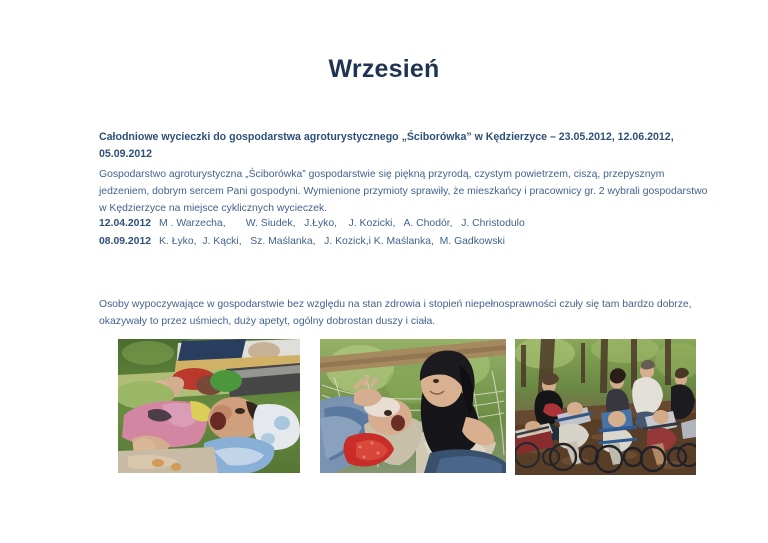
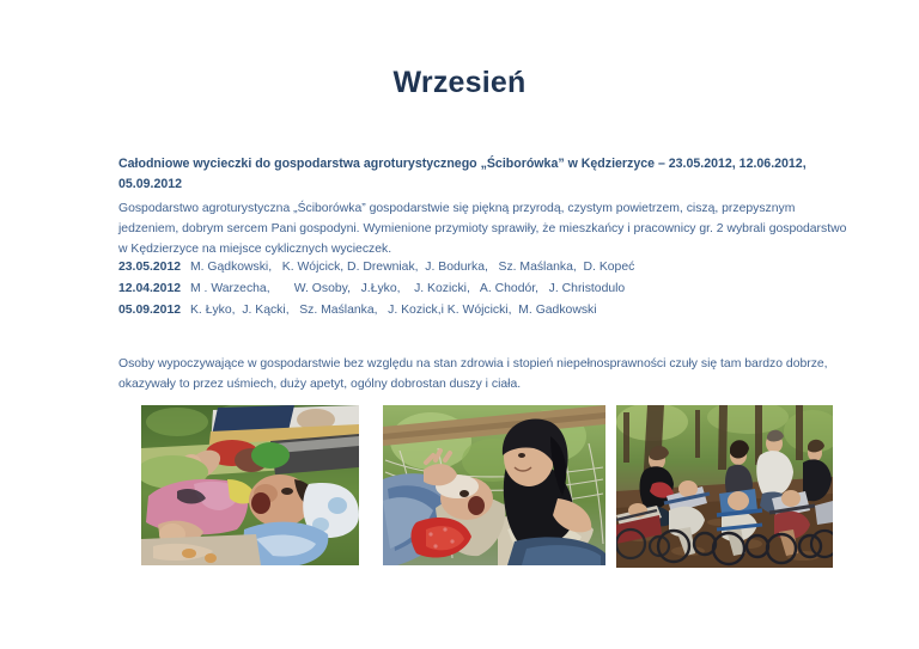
  Wrzesień
  Całodniowe wycieczki do gospodarstwa agroturystycznego „Ściborówka” w Kędzierzyce – 23.05.2012, 12.06.2012, 05.09.2012
  Gospodarstwo agroturystyczna „Ściborówka” gospodarstwie się piękną przyrodą, czystym powietrzem, ciszą, przepysznym jedzeniem, dobrym sercem Pani gospodyni. Wymienione przymioty sprawiły, że mieszkańcy i pracownicy gr. 2 wybrali gospodarstwo w Kędzierzyce na miejsce cyklicznych wycieczek.
+ 23.05.2012
+ M. Gądkowski, K. Wójcick, D. Drewniak, J. Bodurka, Sz. Maślanka, D. Kopeć
  12.04.2012
- M . Warzecha, W. Siudek, J.Łyko, J. Kozicki, A. Chodór, J. Christodulo
+ M . Warzecha, W. Osoby, J.Łyko, J. Kozicki, A. Chodór, J. Christodulo
- 08.09.2012
+ 05.09.2012
- K. Łyko, J. Kącki, Sz. Maślanka, J. Kozick,i K. Maślanka, M. Gadkowski
+ K. Łyko, J. Kącki, Sz. Maślanka, J. Kozick,i K. Wójcicki, M. Gadkowski
  Osoby wypoczywające w gospodarstwie bez względu na stan zdrowia i stopień niepełnosprawności czuły się tam bardzo dobrze, okazywały to przez uśmiech, duży apetyt, ogólny dobrostan duszy i ciała.
